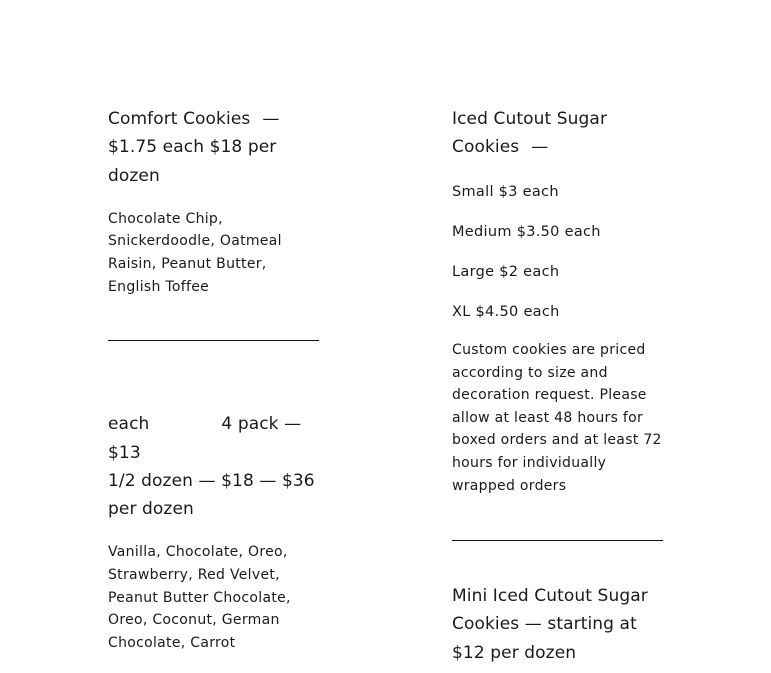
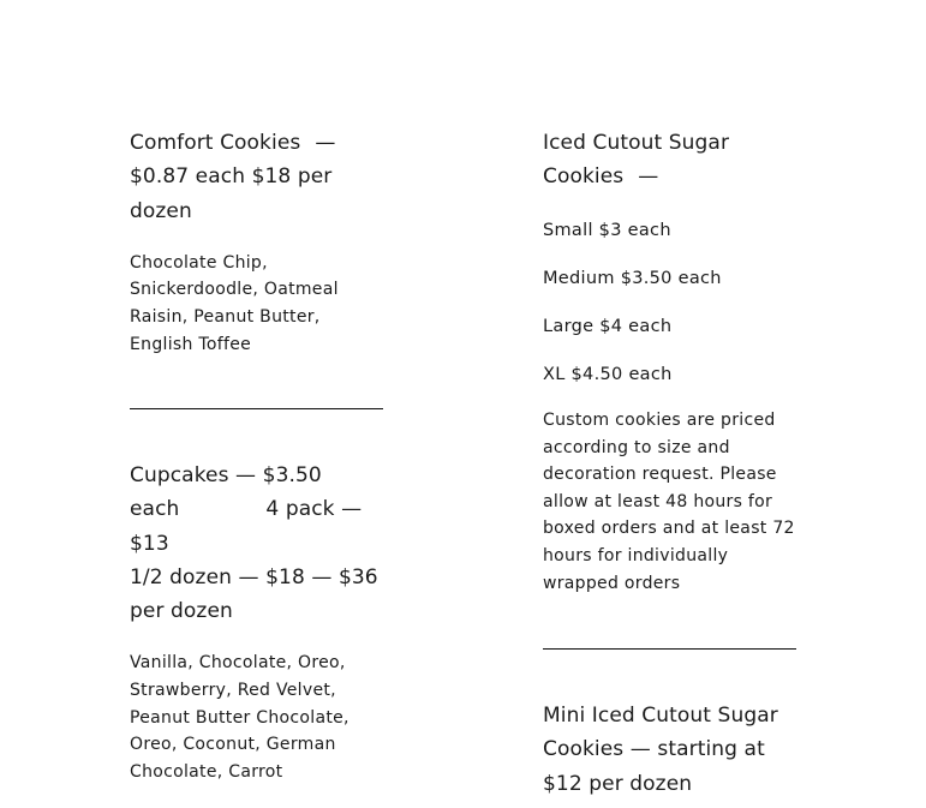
  Comfort Cookies —
- $1.75 each $18 per dozen
+ $0.87 each $18 per dozen
  Chocolate Chip, Snickerdoodle, Oatmeal Raisin, Peanut Butter, English Toffee
+ Cupcakes — $3.50
  each 4 pack —
  $13
  1/2 dozen — $18 — $36
  per dozen
  Vanilla, Chocolate, Oreo, Strawberry, Red Velvet, Peanut Butter Chocolate, Oreo, Coconut, German Chocolate, Carrot
  Iced Cutout Sugar
  Cookies —
  Small $3 each
  Medium $3.50 each
- Large $2 each
+ Large $4 each
  XL $4.50 each
  Custom cookies are priced according to size and decoration request. Please allow at least 48 hours for boxed orders and at least 72 hours for individually wrapped orders
  Mini Iced Cutout Sugar
  Cookies — starting at
  $12 per dozen
